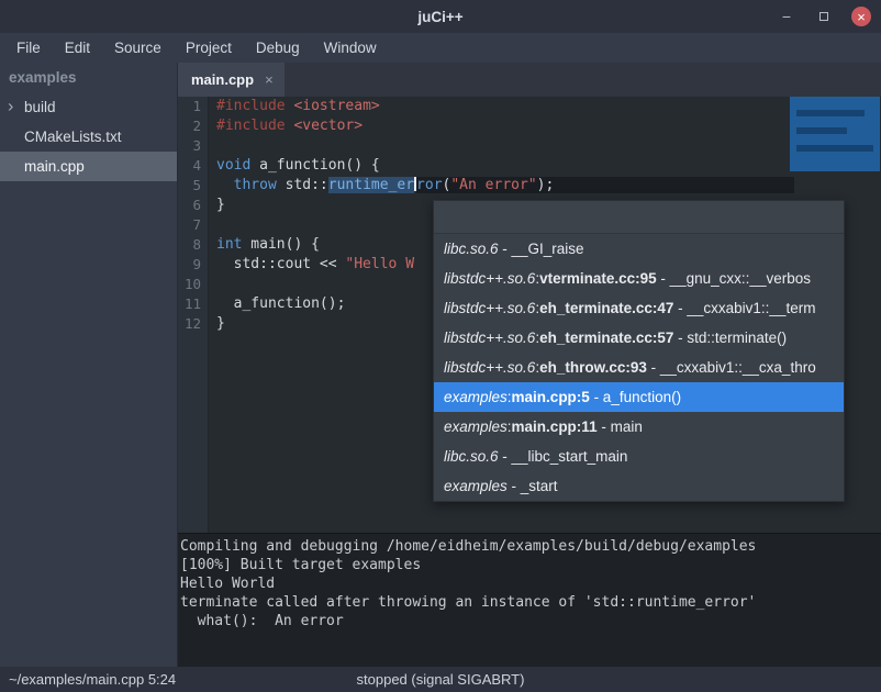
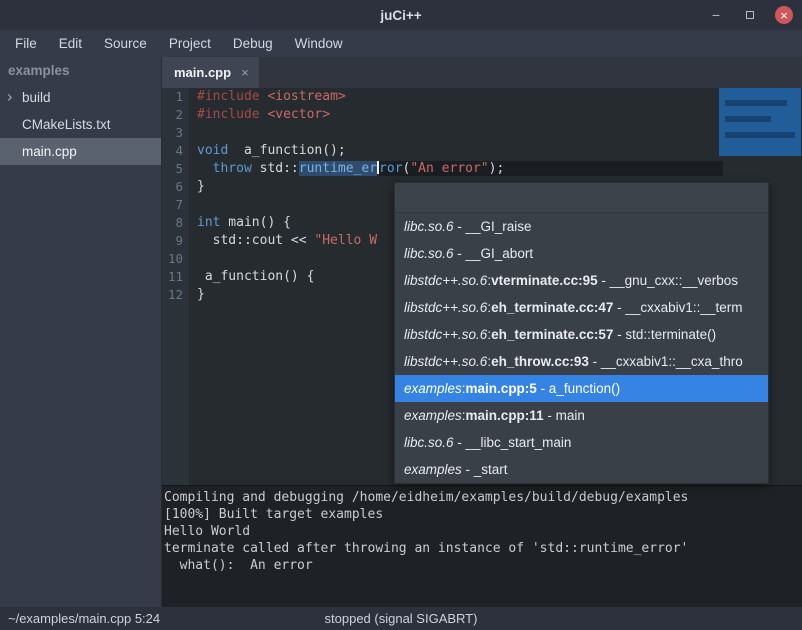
  juCi++
  −
  ×
  File
  Edit
  Source
  Project
  Debug
  Window
  examples
  ›
  build
  CMakeLists.txt
  main.cpp
  main.cpp
  ×
  1
  2
  3
  4
  5
  6
  7
  8
  9
  10
  11
  12
  #include <iostream>
  #include <vector>
- void a_function() {
+ void a_function();
  throw std::runtime_er ror("An error");
  }
  int main() {
  std::cout << "Hello W
- a_function();
+ a_function() {
  }
  libc.so.6 - __GI_raise
+ libc.so.6 - __GI_abort
  libstdc++.so.6:vterminate.cc:95 - __gnu_cxx::__verbos
  libstdc++.so.6:eh_terminate.cc:47 - __cxxabiv1::__term
  libstdc++.so.6:eh_terminate.cc:57 - std::terminate()
  libstdc++.so.6:eh_throw.cc:93 - __cxxabiv1::__cxa_thro
  examples:main.cpp:5 - a_function()
  examples:main.cpp:11 - main
  libc.so.6 - __libc_start_main
  examples - _start
  Compiling and debugging /home/eidheim/examples/build/debug/examples
  [100%] Built target examples
  Hello World
  terminate called after throwing an instance of 'std::runtime_error'
  what(): An error
  ~/examples/main.cpp 5:24
  stopped (signal SIGABRT)
